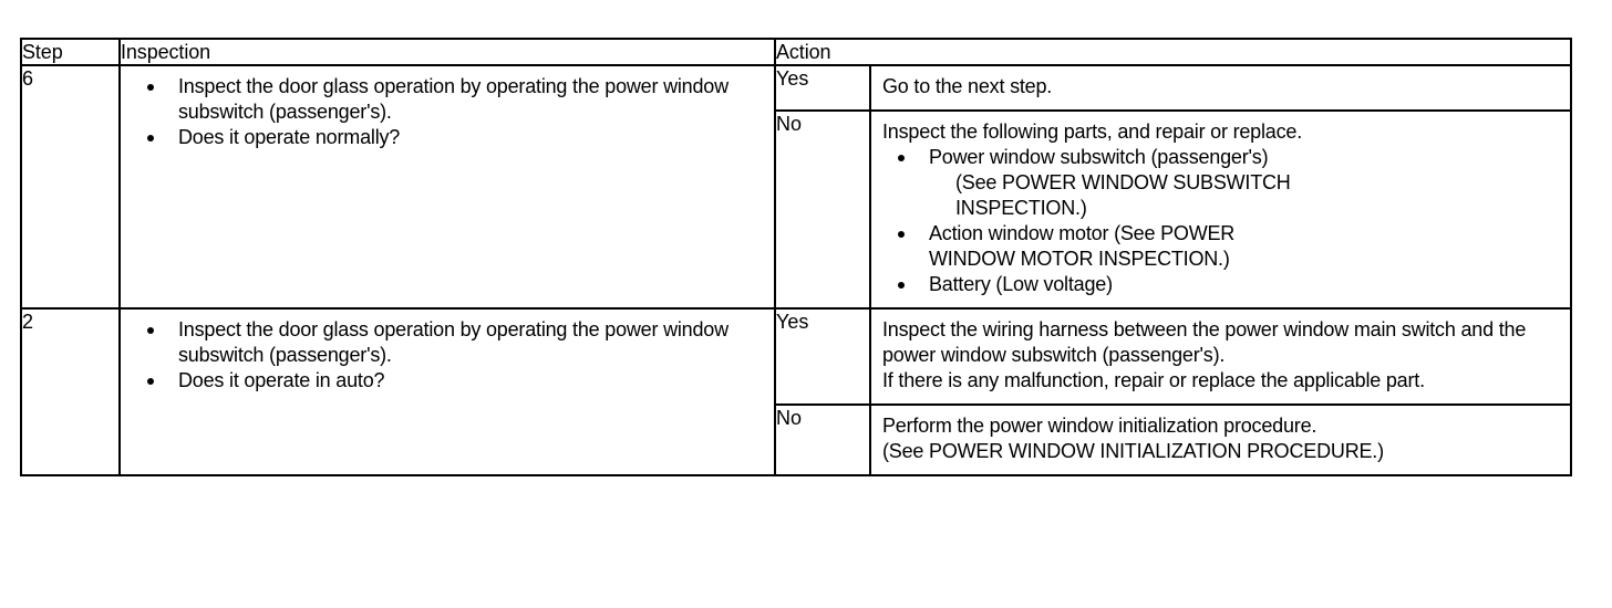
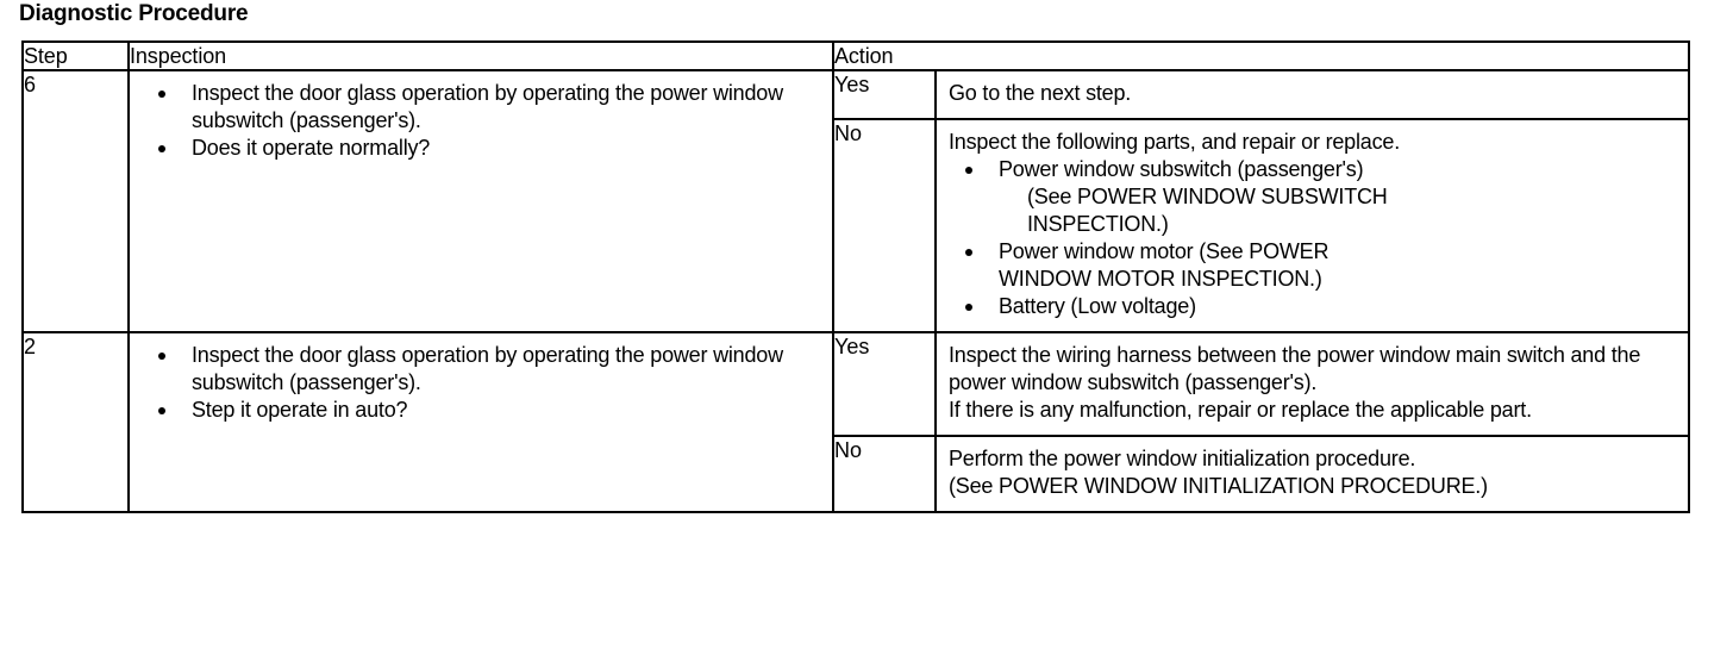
+ Diagnostic Procedure
  Step	Inspection	Action
  6	Inspect the door glass operation by operating the power window subswitch (passenger's). Does it operate normally?	Yes	Go to the next step.
- No	Inspect the following parts, and repair or replace. Power window subswitch (passenger's) (See POWER WINDOW SUBSWITCH INSPECTION.) Action window motor (See POWER WINDOW MOTOR INSPECTION.) Battery (Low voltage)
+ No	Inspect the following parts, and repair or replace. Power window subswitch (passenger's) (See POWER WINDOW SUBSWITCH INSPECTION.) Power window motor (See POWER WINDOW MOTOR INSPECTION.) Battery (Low voltage)
- 2	Inspect the door glass operation by operating the power window subswitch (passenger's). Does it operate in auto?	Yes	Inspect the wiring harness between the power window main switch and the power window subswitch (passenger's). If there is any malfunction, repair or replace the applicable part.
+ 2	Inspect the door glass operation by operating the power window subswitch (passenger's). Step it operate in auto?	Yes	Inspect the wiring harness between the power window main switch and the power window subswitch (passenger's). If there is any malfunction, repair or replace the applicable part.
  No	Perform the power window initialization procedure. (See POWER WINDOW INITIALIZATION PROCEDURE.)
